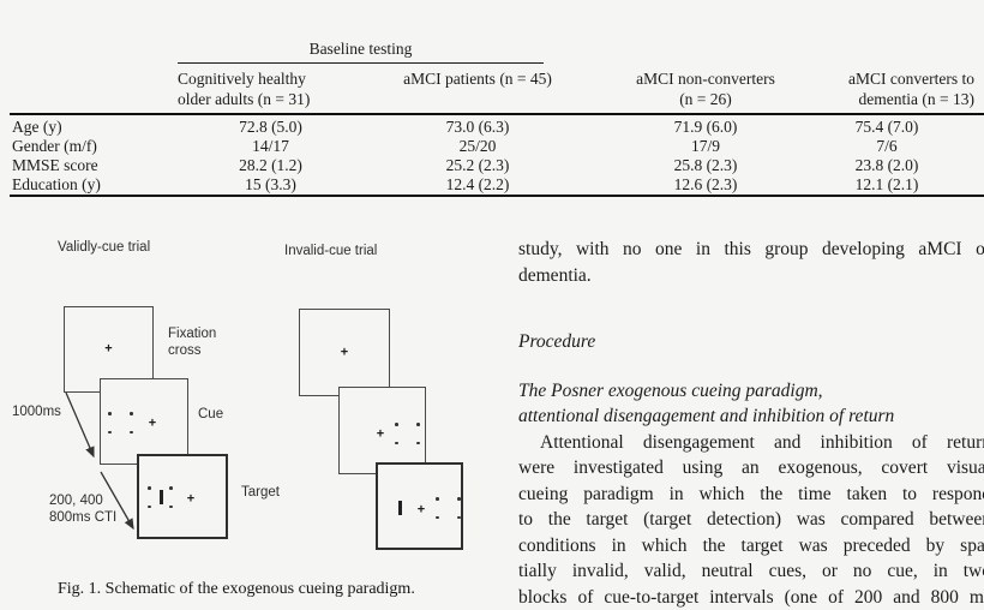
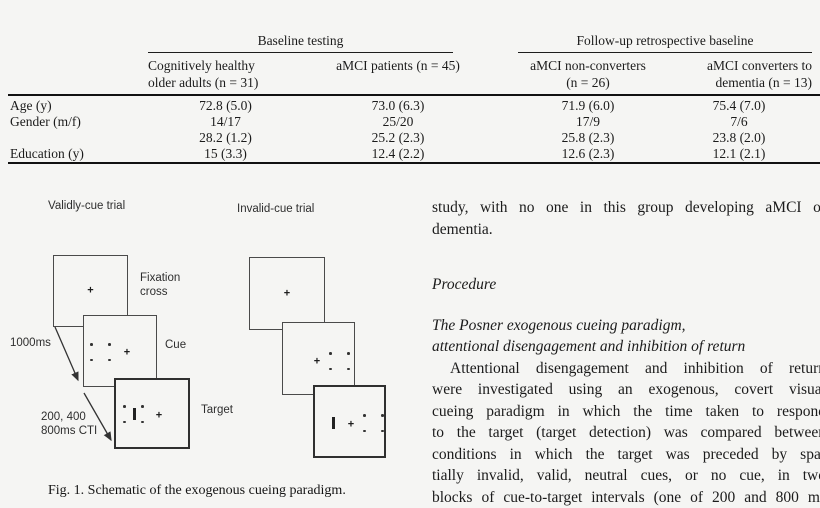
  Baseline testing
+ Follow-up retrospective baseline
  Cognitively healthy
  older adults (n = 31)
  aMCI patients (n = 45)
  aMCI non-converters
  (n = 26)
  aMCI converters to
  dementia (n = 13)
  Age (y)
  72.8 (5.0)
  73.0 (6.3)
  71.9 (6.0)
  75.4 (7.0)
  Gender (m/f)
  14/17
  25/20
  17/9
  7/6
- MMSE score
  28.2 (1.2)
  25.2 (2.3)
  25.8 (2.3)
  23.8 (2.0)
  Education (y)
  15 (3.3)
  12.4 (2.2)
  12.6 (2.3)
  12.1 (2.1)
  Validly-cue trial
  Invalid-cue trial
  +
  +
  +
  +
  +
  +
  Fixation
  cross
  Cue
  Target
  1000ms
  200, 400
  800ms CTI
  Fig. 1. Schematic of the exogenous cueing paradigm.
  study, with no one in this group developing aMCI o
  dementia.
  Procedure
  The Posner exogenous cueing paradigm,
  attentional disengagement and inhibition of return
  Attentional disengagement and inhibition of retur
  were investigated using an exogenous, covert visua
  cueing paradigm in which the time taken to respon
  to the target (target detection) was compared betwee
  conditions in which the target was preceded by spa
  tially invalid, valid, neutral cues, or no cue, in tw
  blocks of cue-to-target intervals (one of 200 and 800 m
